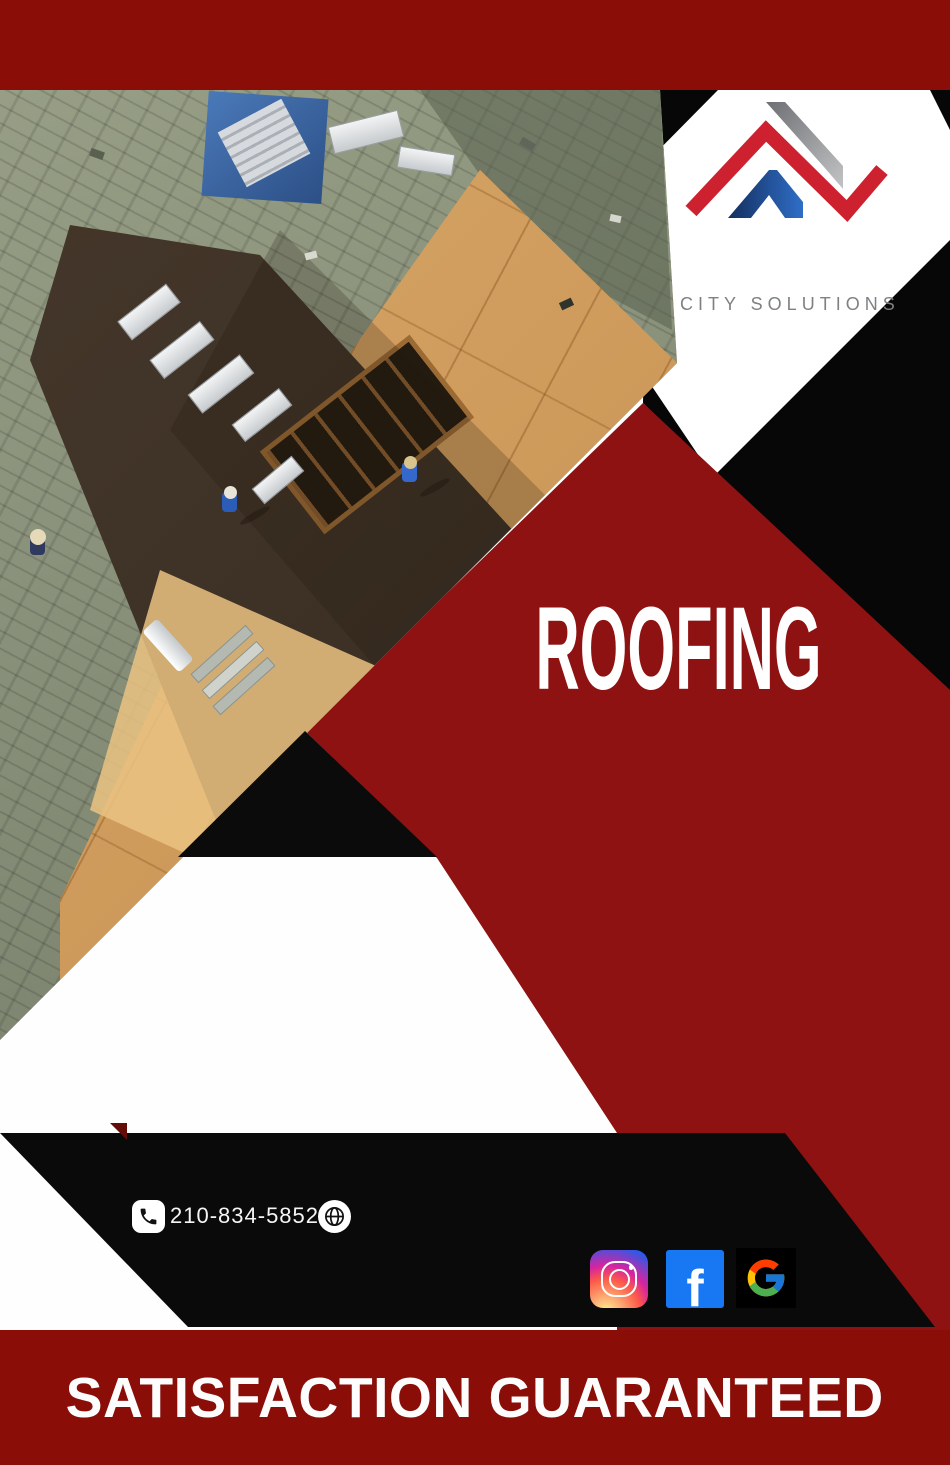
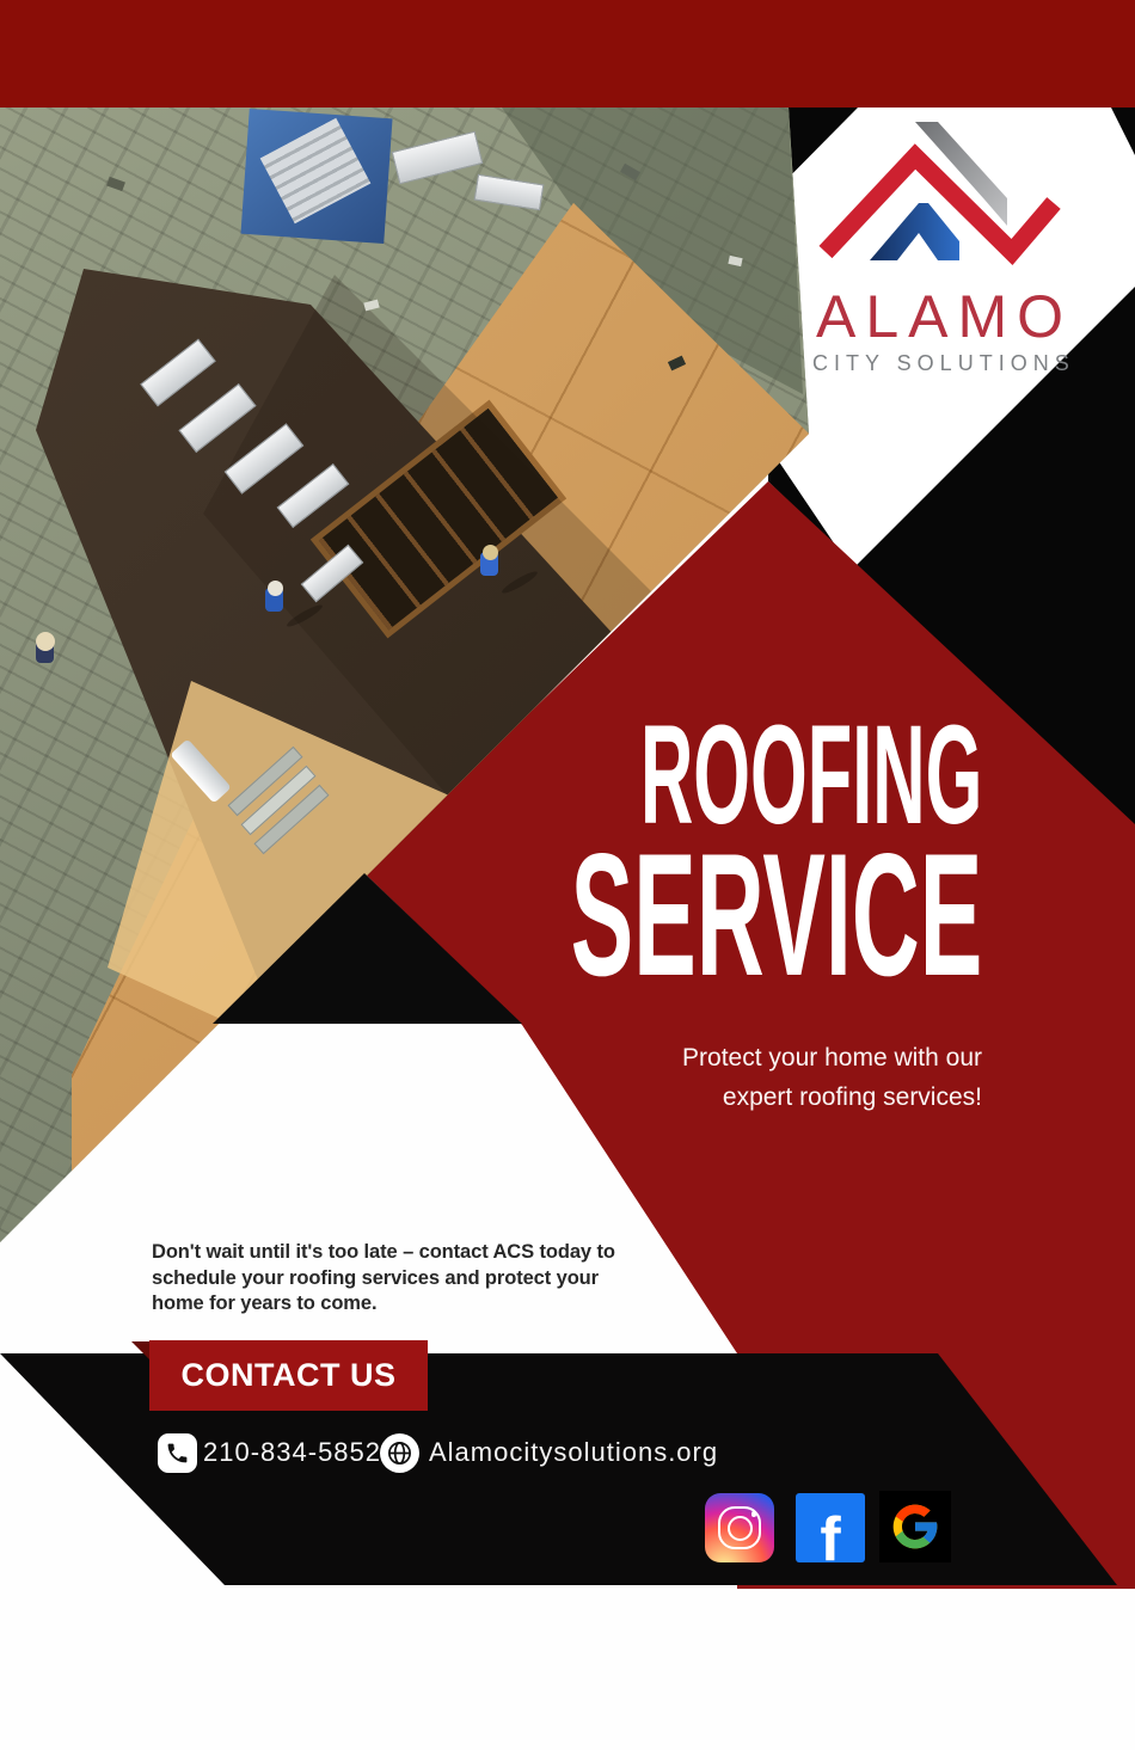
+ ALAMO
  CITY SOLUTIONS
  ROOFING
+ SERVICE
+ Protect your home with our
+ expert roofing services!
+ Don't wait until it's too late – contact ACS today to schedule your roofing services and protect your home for years to come.
+ CONTACT US
  210-834-5852
+ Alamocitysolutions.org
  f
- SATISFACTION GUARANTEED
